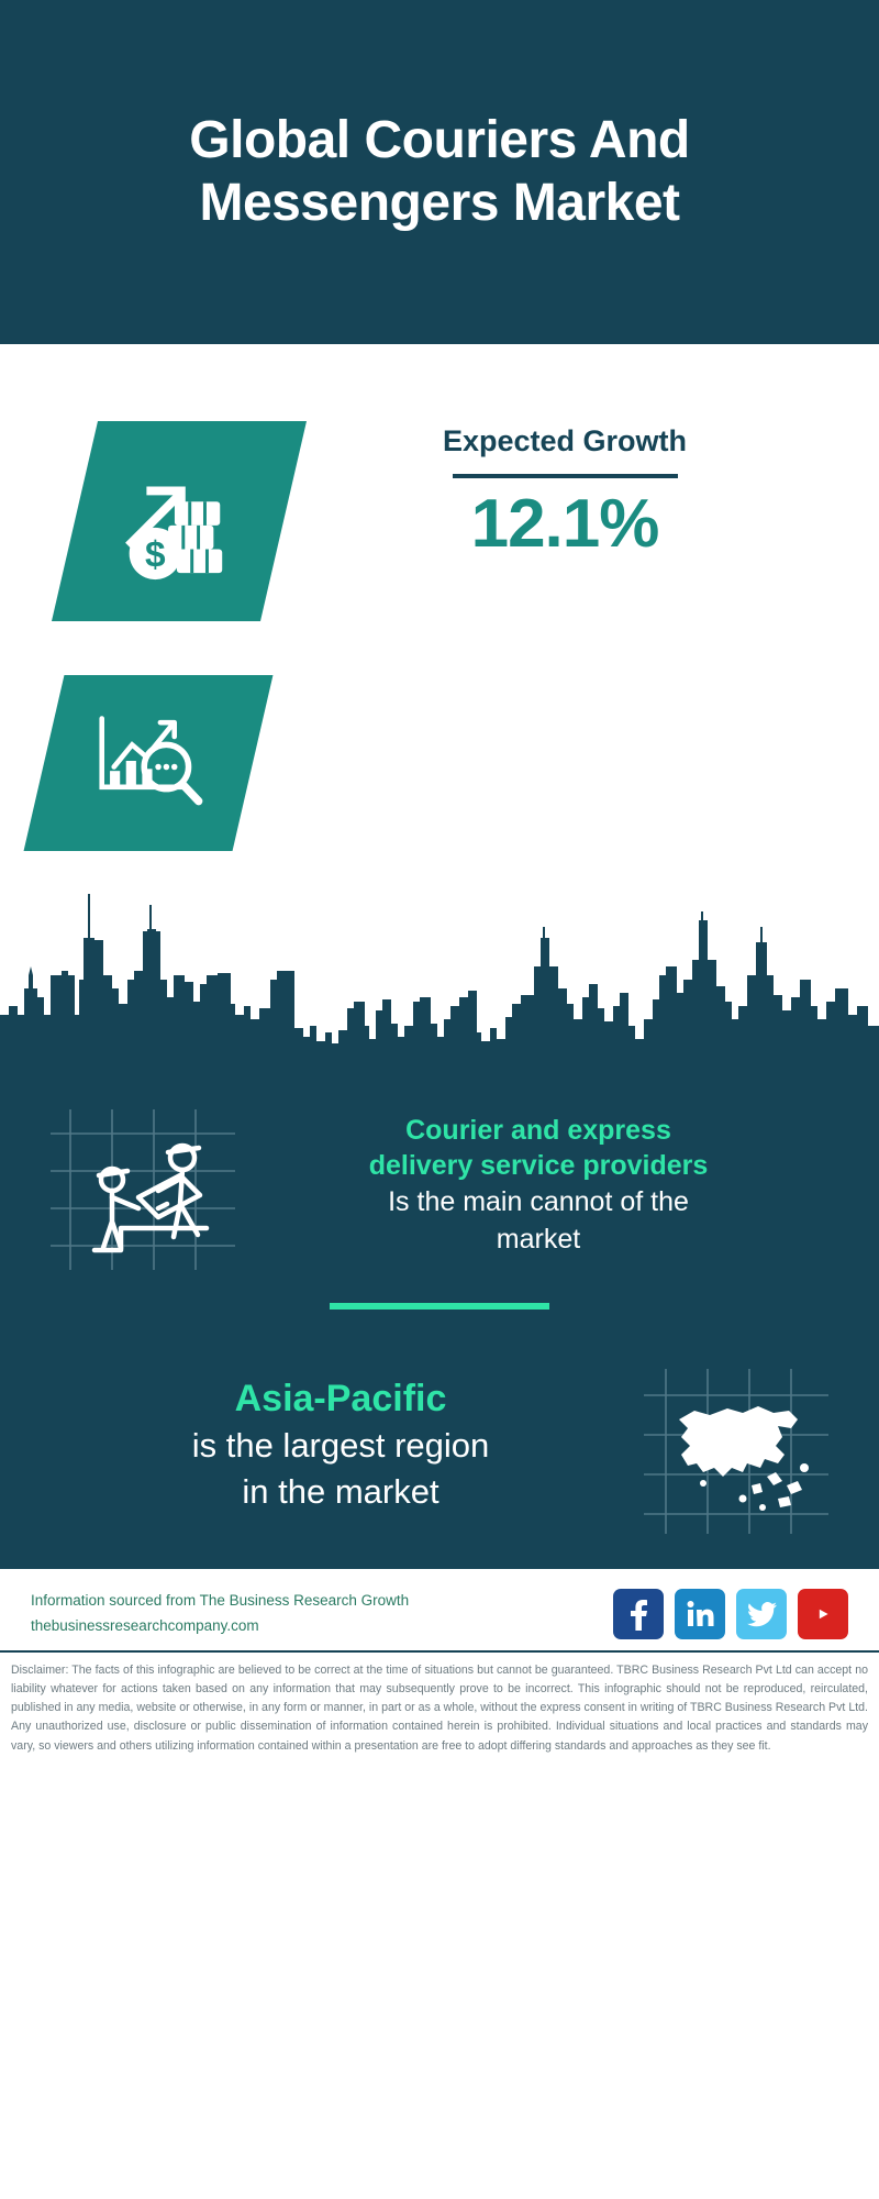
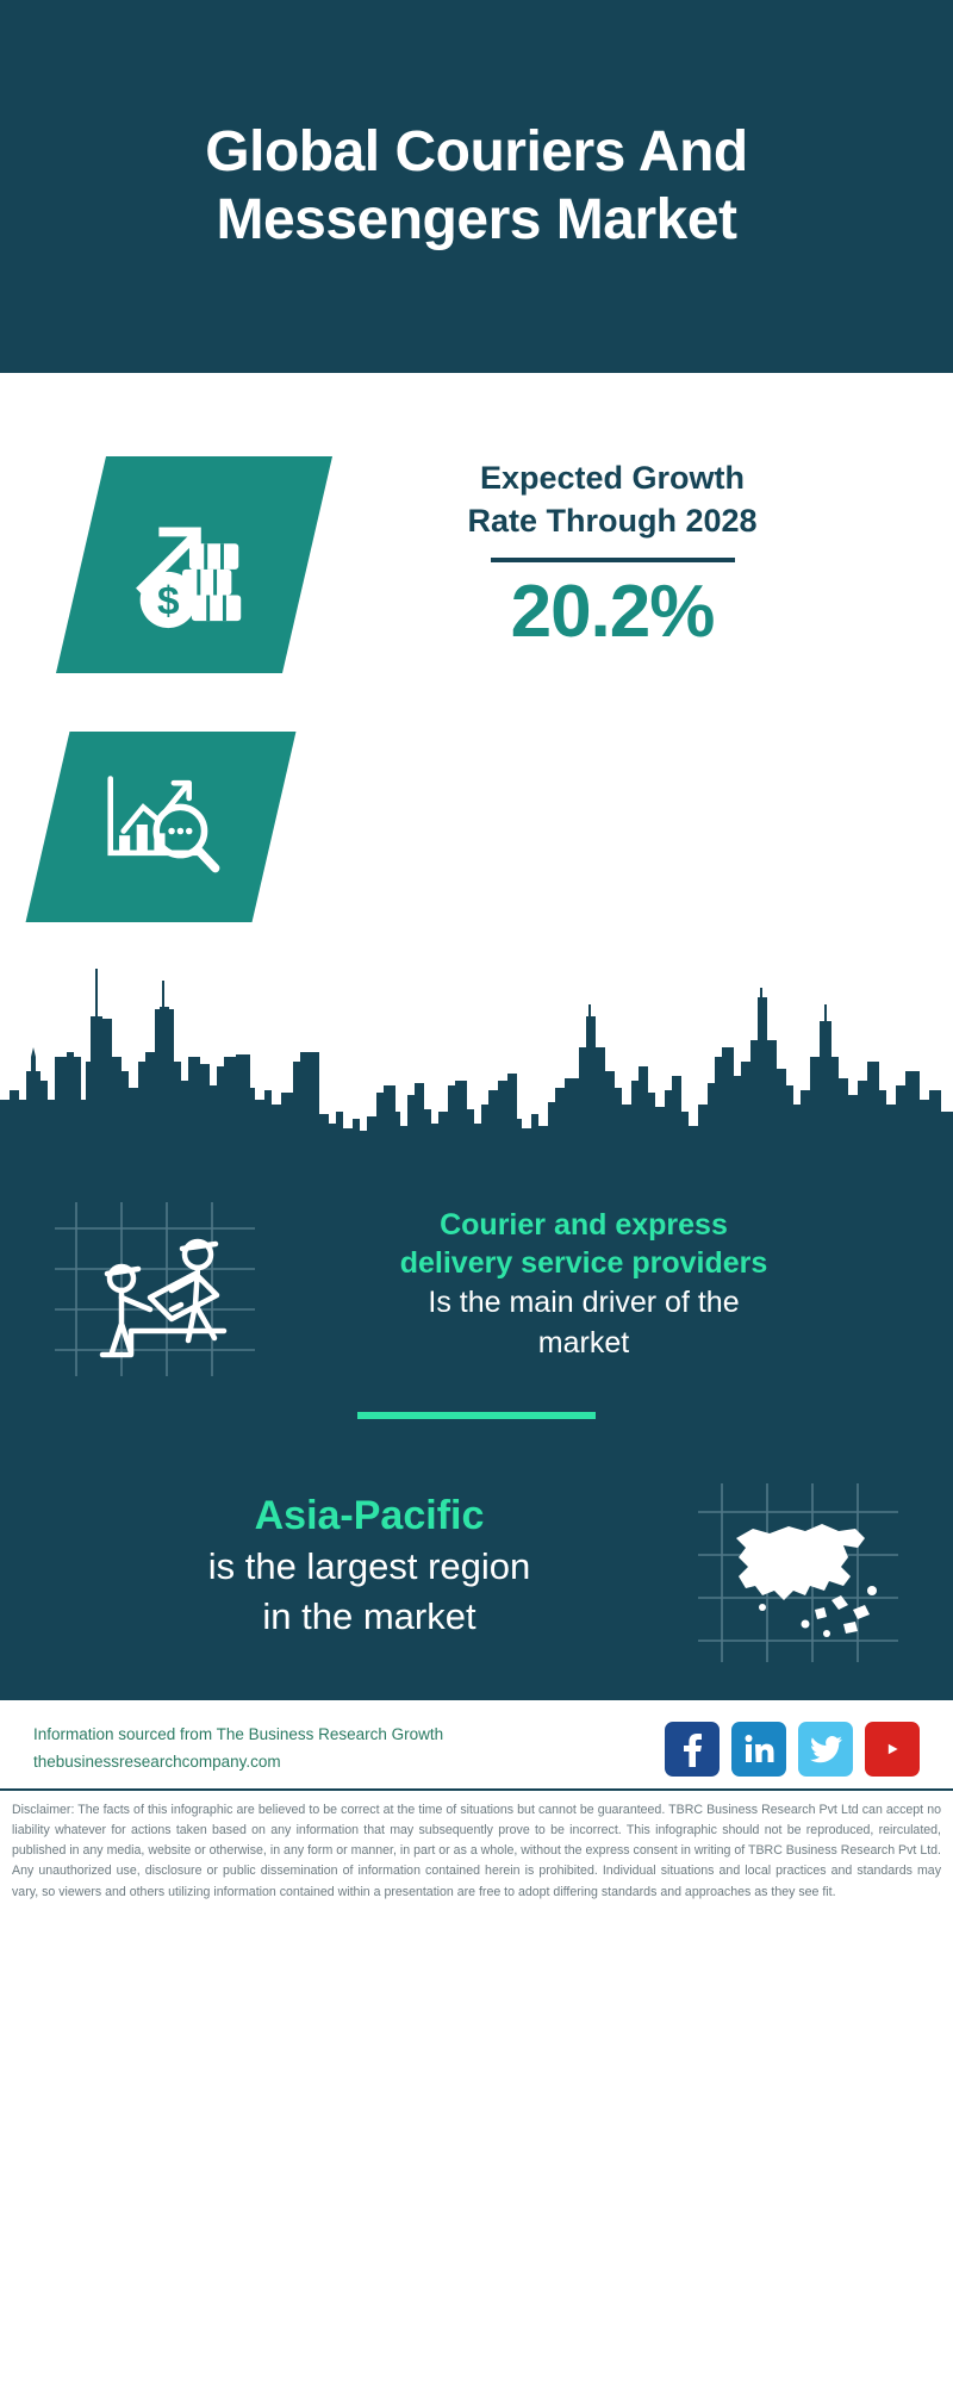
  Global Couriers And Messengers Market
  Expected Growth
+ Rate Through 2028
- 12.1%
+ 20.2%
  Courier and express
  delivery service providers
- Is the main cannot of the
+ Is the main driver of the
  market
  Asia-Pacific
  is the largest region
  in the market
  Information sourced from The Business Research Growth
  thebusinessresearchcompany.com
  Disclaimer: The facts of this infographic are believed to be correct at the time of situations but cannot be guaranteed. TBRC Business Research Pvt Ltd can accept no liability whatever for actions taken based on any information that may subsequently prove to be incorrect. This infographic should not be reproduced, reirculated, published in any media, website or otherwise, in any form or manner, in part or as a whole, without the express consent in writing of TBRC Business Research Pvt Ltd. Any unauthorized use, disclosure or public dissemination of information contained herein is prohibited. Individual situations and local practices and standards may vary, so viewers and others utilizing information contained within a presentation are free to adopt differing standards and approaches as they see fit.
